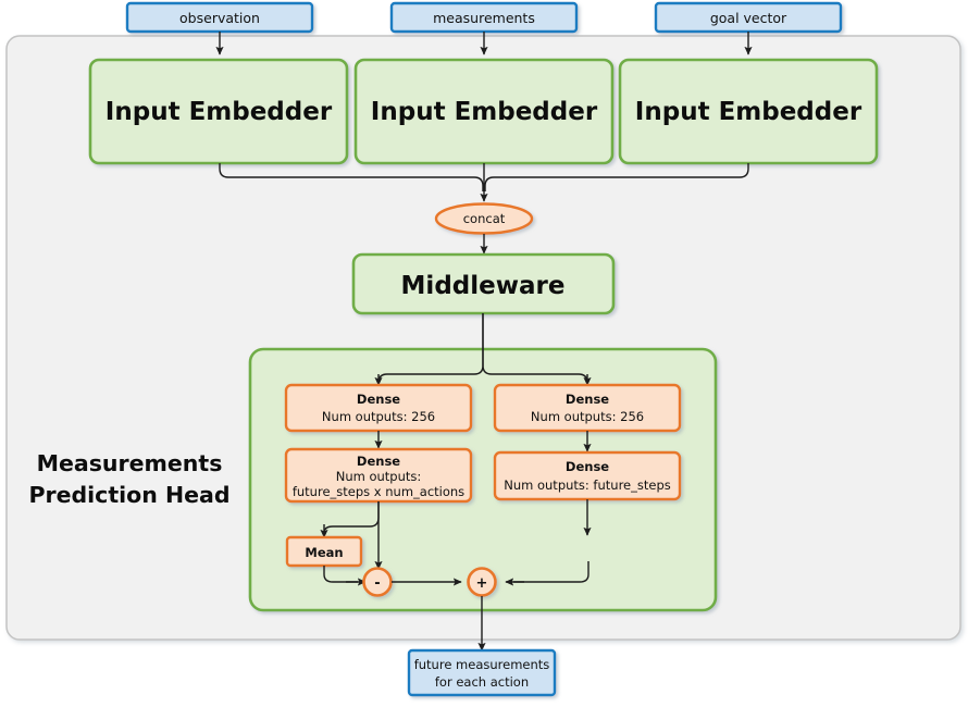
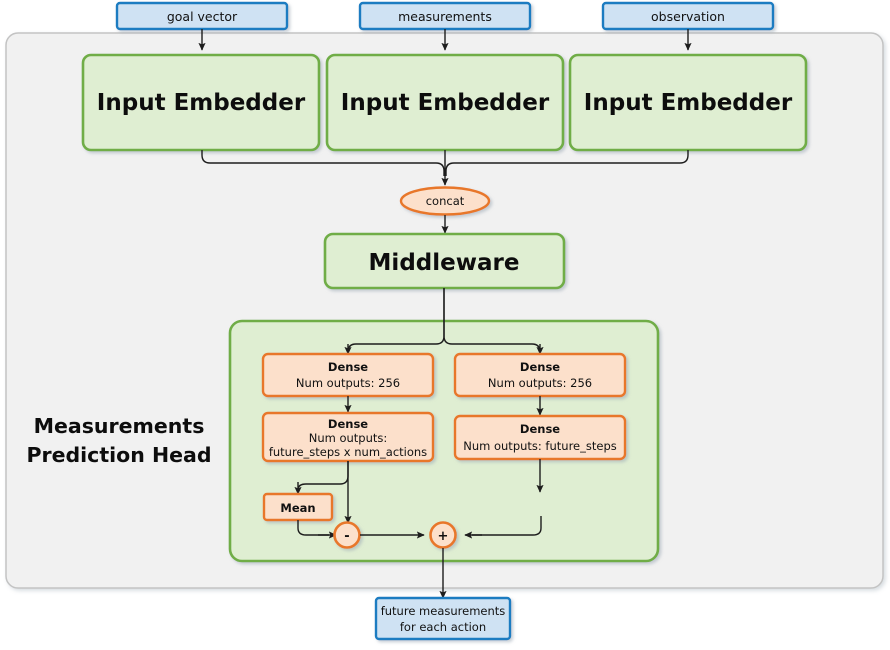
- observation
+ goal vector
  measurements
- goal vector
+ observation
  Input Embedder
  Input Embedder
  Input Embedder
  concat
  Middleware
  Measurements
  Prediction Head
  Dense
  Num outputs: 256
  Dense
  Num outputs:
  future_steps x num_actions
  Mean
  -
  Dense
  Num outputs: 256
  Dense
  Num outputs: future_steps
  +
  future measurements
  for each action
